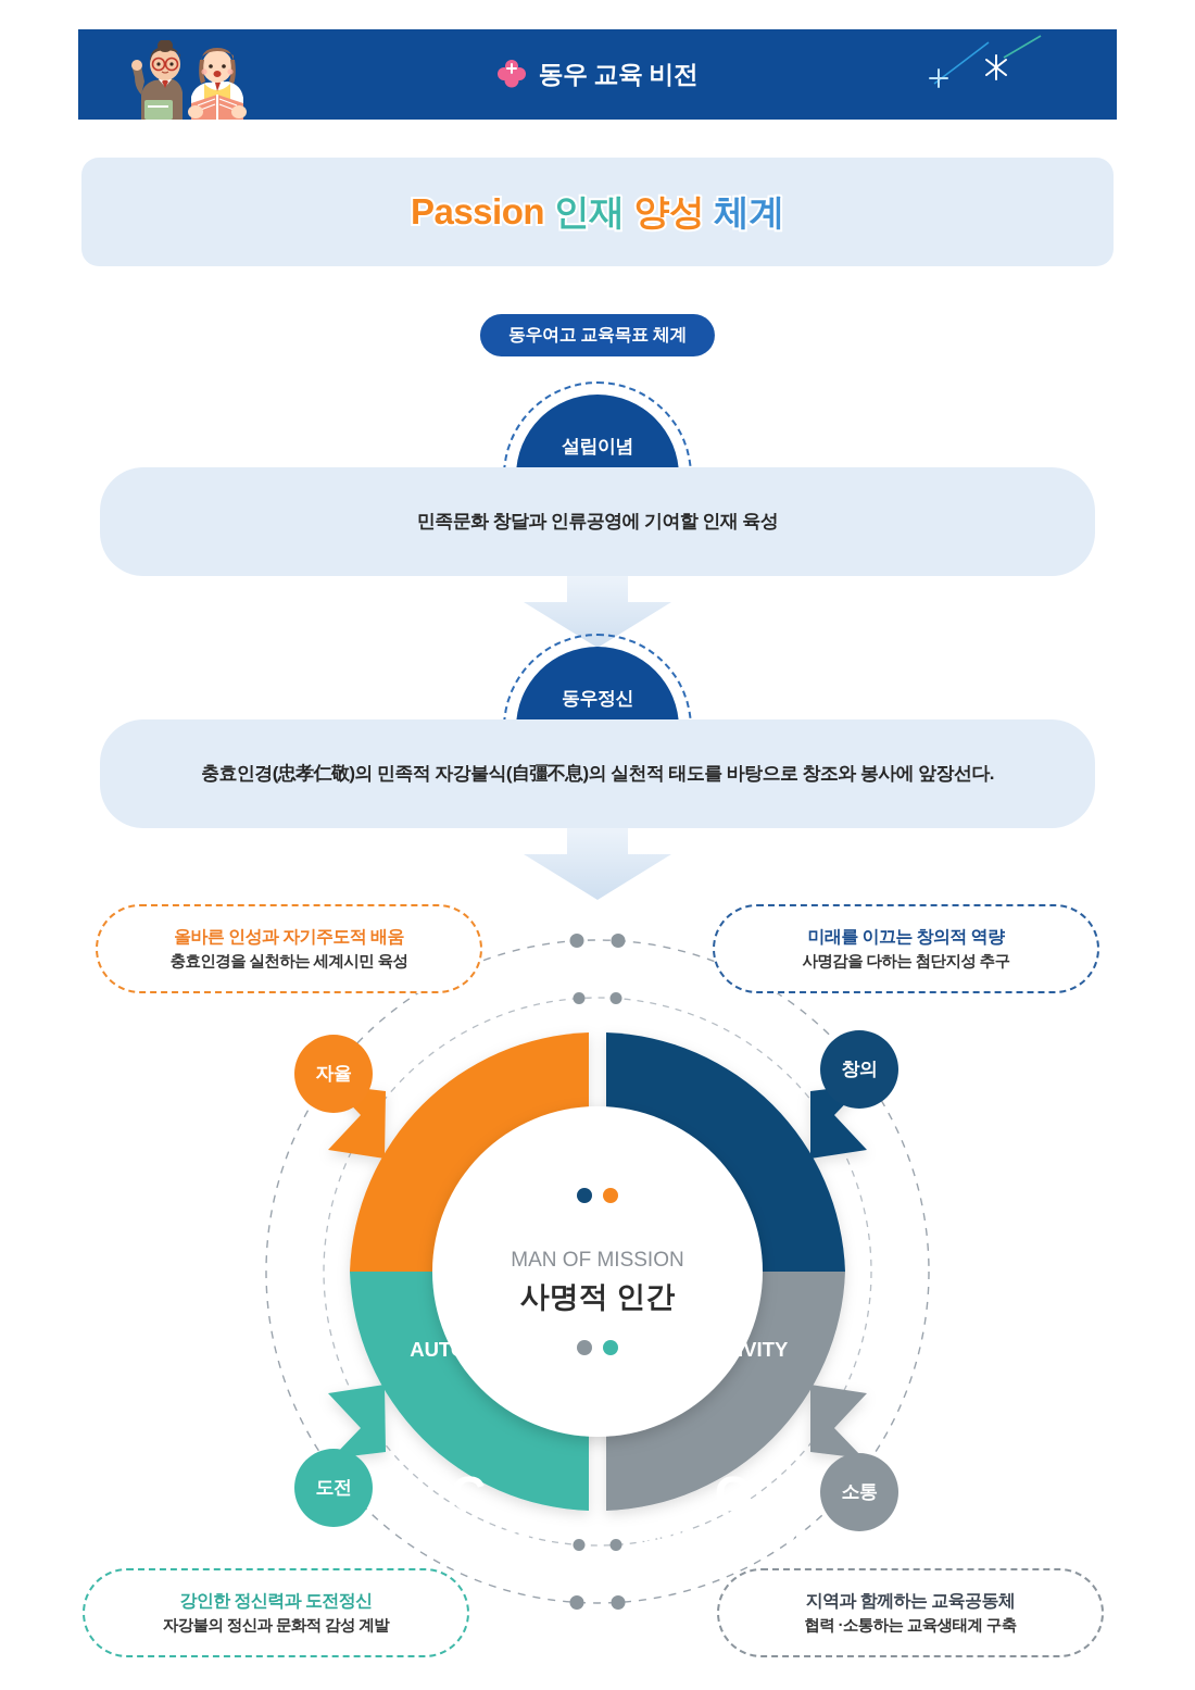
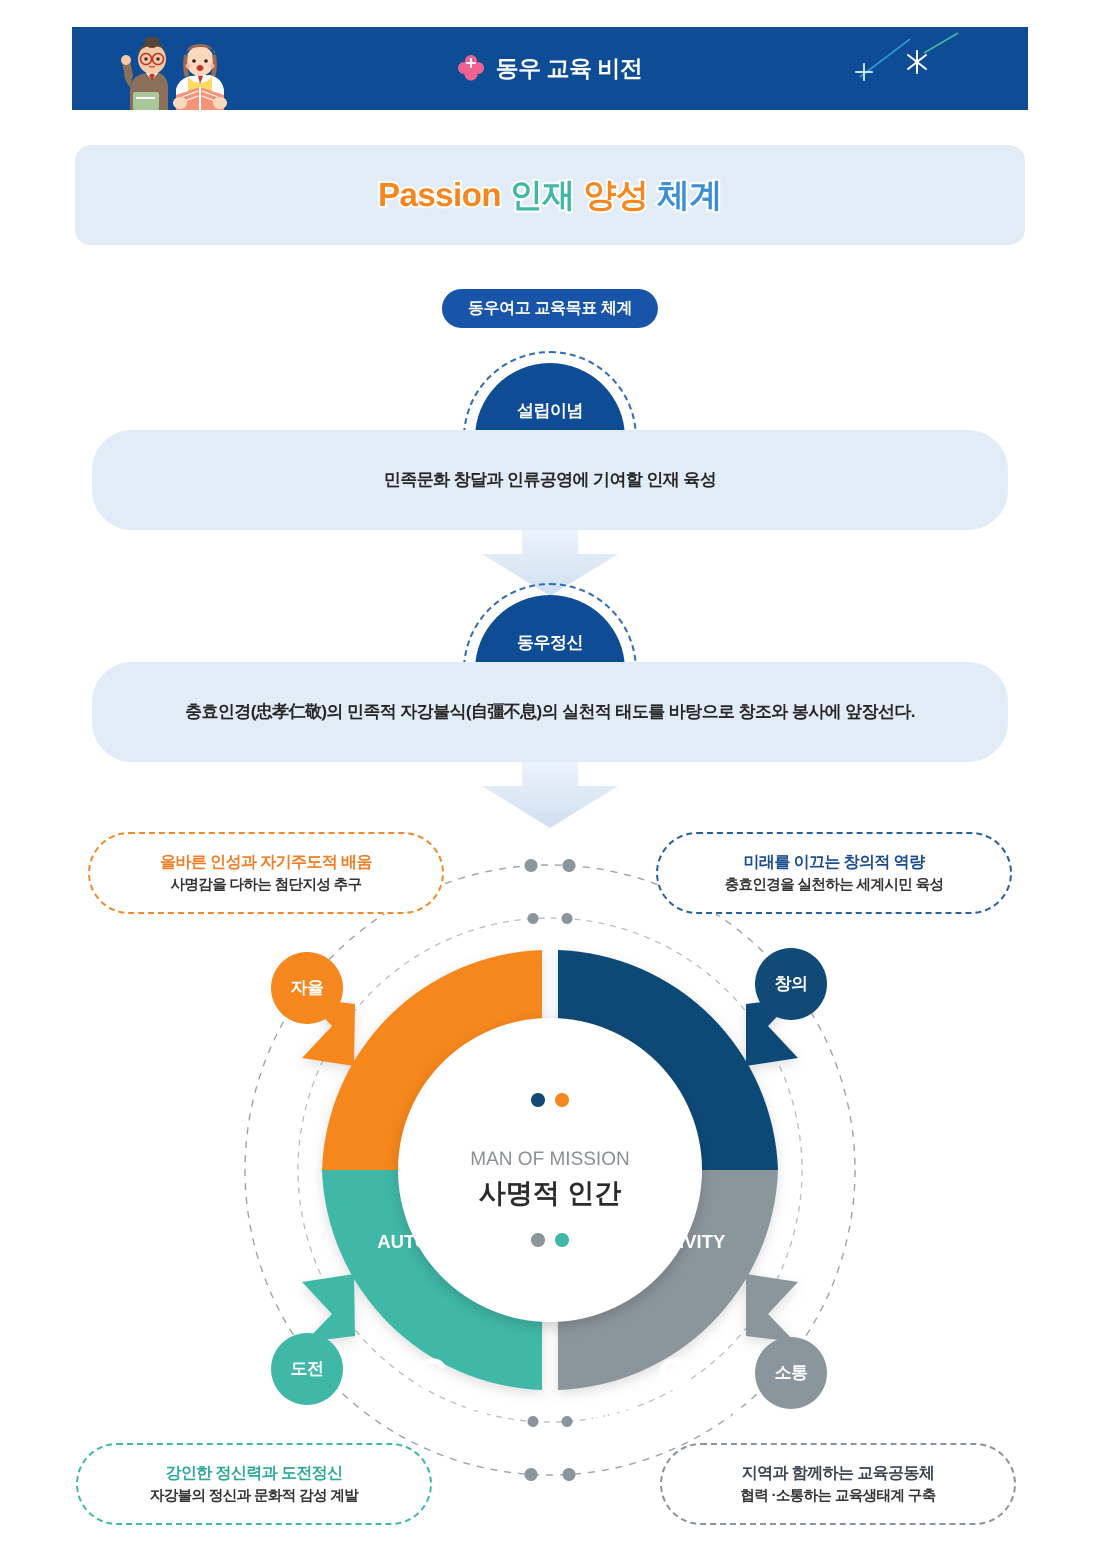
  동우 교육 비전
  Passion 인재 양성 체계
  동우여고 교육목표 체계
  설립이념
  민족문화 창달과 인류공영에 기여할 인재 육성
  동우정신
  충효인경(忠孝仁敬)의 민족적 자강불식(自彊不息)의 실천적 태도를 바탕으로 창조와 봉사에 앞장선다.
  AUTONOMY
  CREATIVITY
  C
  CHALLENGE
  C
  COMMUNICATOPN
  MAN OF MISSION
  사명적 인간
  자율
  창의
  도전
  소통
  올바른 인성과 자기주도적 배움
- 충효인경을 실천하는 세계시민 육성
+ 사명감을 다하는 첨단지성 추구
  미래를 이끄는 창의적 역량
- 사명감을 다하는 첨단지성 추구
+ 충효인경을 실천하는 세계시민 육성
  강인한 정신력과 도전정신
  자강불의 정신과 문화적 감성 계발
  지역과 함께하는 교육공동체
  협력 ·소통하는 교육생태계 구축
